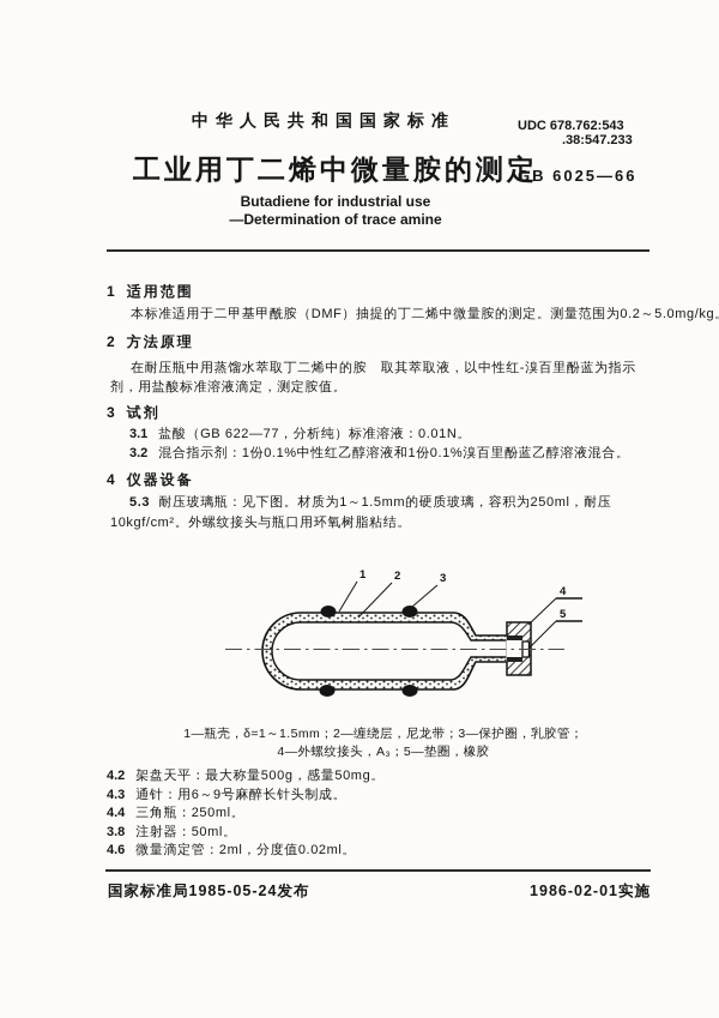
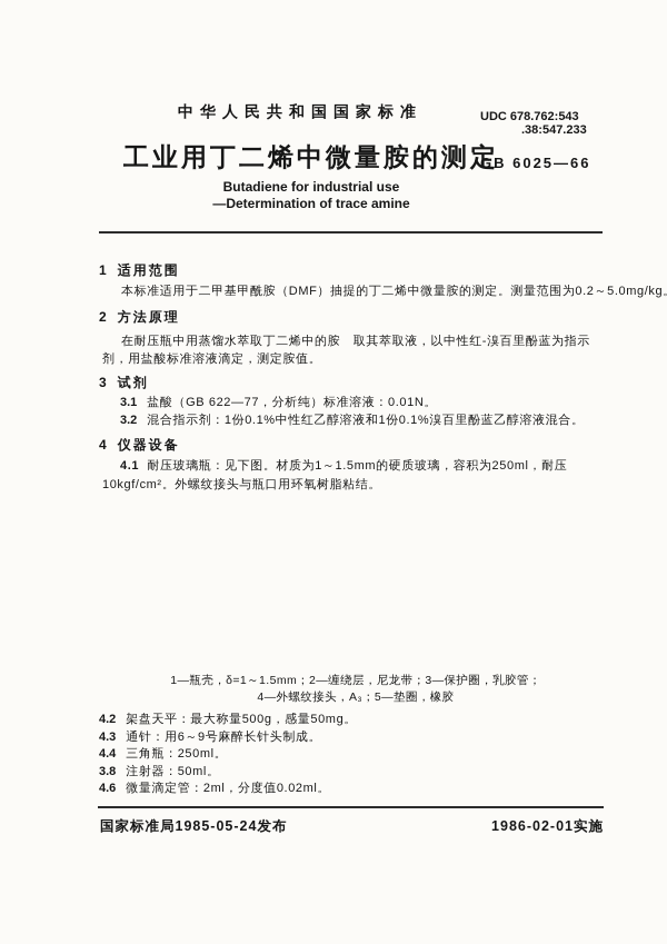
  中华人民共和国国家标准
  UDC 678.762:543
  .38:547.233
  工业用丁二烯中微量胺的测定
  GB 6025—66
  Butadiene for industrial use
  —Determination of trace amine
  1 适用范围
  本标准适用于二甲基甲酰胺（DMF）抽提的丁二烯中微量胺的测定。测量范围为0.2～5.0mg/kg
  2 方法原理
  在耐压瓶中用蒸馏水萃取丁二烯中的胺 取其萃取液，以中性红-溴百里酚蓝为指示剂，用盐酸标准溶液滴定，测定胺值。
  3 试剂
  3.1 盐酸（GB 622—77，分析纯）标准溶液：0.01N。
  3.2 混合指示剂：1份0.1%中性红乙醇溶液和1份0.1%溴百里酚蓝乙醇溶液混合。
  4 仪器设备
- 5.3 耐压玻璃瓶：见下图。材质为1～1.5mm的硬质玻璃，容积为250ml，耐压10kgf/cm²。外螺纹接头与瓶口用环氧树脂粘结。
+ 4.1 耐压玻璃瓶：见下图。材质为1～1.5mm的硬质玻璃，容积为250ml，耐压10kgf/cm²。外螺纹接头与瓶口用环氧树脂粘结。
- 1
- 2
- 3
- 4
- 5
  1—瓶壳，δ=1～1.5mm；2—缠绕层，尼龙带；3—保护圈，乳胶管；
  4—外螺纹接头，A₃；5—垫圈，橡胶
  4.2 架盘天平：最大称量500g，感量50mg。
  4.3 通针：用6～9号麻醉长针头制成。
  4.4 三角瓶：250ml。
  3.8 注射器：50ml。
  4.6 微量滴定管：2ml，分度值0.02ml。
  国家标准局1985-05-24发布
  1986-02-01实施
